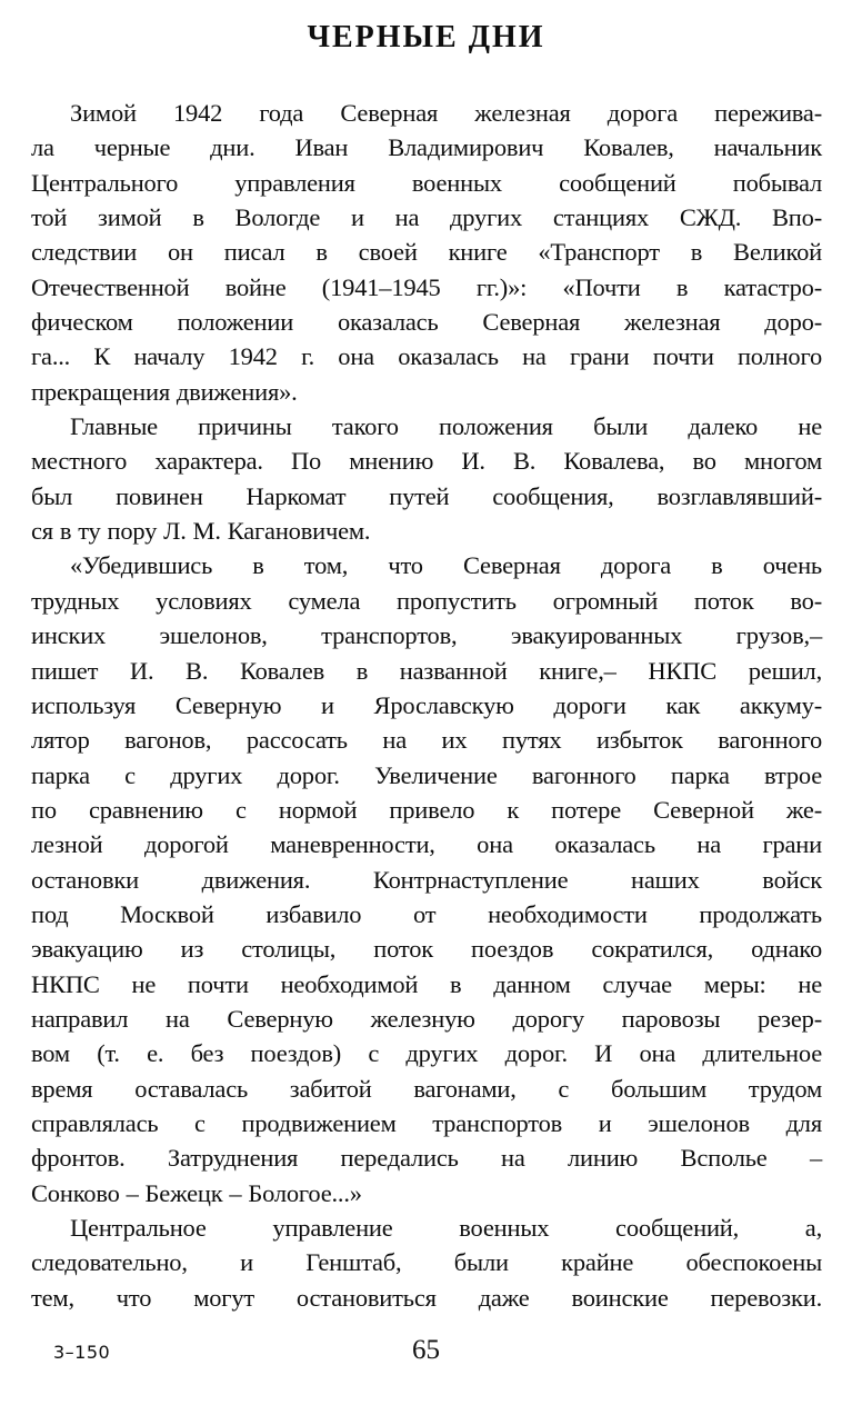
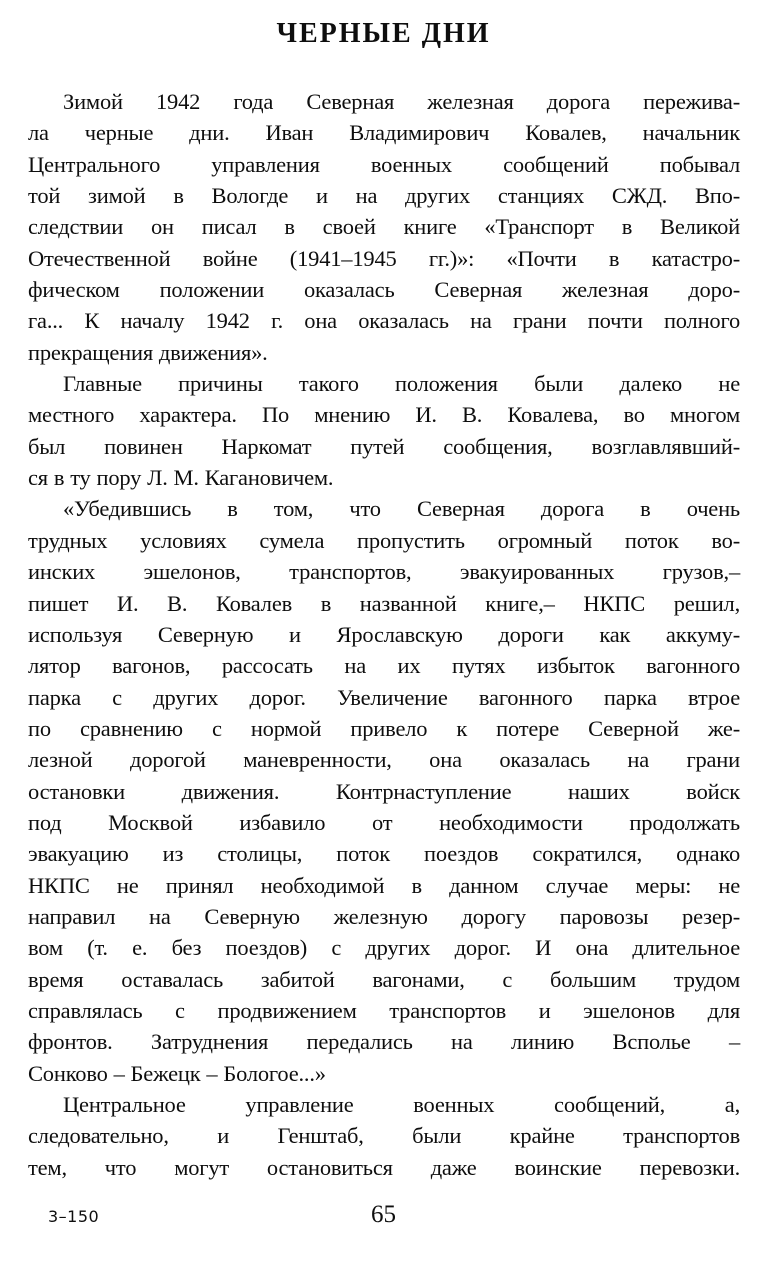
  ЧЕРНЫЕ ДНИ
  Зимой 1942 года Северная железная дорога пережива-
  ла черные дни. Иван Владимирович Ковалев, начальник
  Центрального управления военных сообщений побывал
  той зимой в Вологде и на других станциях СЖД. Впо-
  следствии он писал в своей книге «Транспорт в Великой
  Отечественной войне (1941–1945 гг.)»: «Почти в катастро-
  фическом положении оказалась Северная железная доро-
  га... К началу 1942 г. она оказалась на грани почти полного
  прекращения движения».
  Главные причины такого положения были далеко не
  местного характера. По мнению И. В. Ковалева, во многом
  был повинен Наркомат путей сообщения, возглавлявший-
  ся в ту пору Л. М. Кагановичем.
  «Убедившись в том, что Северная дорога в очень
  трудных условиях сумела пропустить огромный поток во-
  инских эшелонов, транспортов, эвакуированных грузов,–
  пишет И. В. Ковалев в названной книге,– НКПС решил,
  используя Северную и Ярославскую дороги как аккуму-
  лятор вагонов, рассосать на их путях избыток вагонного
  парка с других дорог. Увеличение вагонного парка втрое
  по сравнению с нормой привело к потере Северной же-
  лезной дорогой маневренности, она оказалась на грани
  остановки движения. Контрнаступление наших войск
  под Москвой избавило от необходимости продолжать
  эвакуацию из столицы, поток поездов сократился, однако
- НКПС не почти необходимой в данном случае меры: не
+ НКПС не принял необходимой в данном случае меры: не
  направил на Северную железную дорогу паровозы резер-
  вом (т. е. без поездов) с других дорог. И она длительное
  время оставалась забитой вагонами, с большим трудом
  справлялась с продвижением транспортов и эшелонов для
  фронтов. Затруднения передались на линию Всполье –
  Сонково – Бежецк – Бологое...»
  Центральное управление военных сообщений, а,
- следовательно, и Генштаб, были крайне обеспокоены
+ следовательно, и Генштаб, были крайне транспортов
  тем, что могут остановиться даже воинские перевозки.
  3–150
  65
